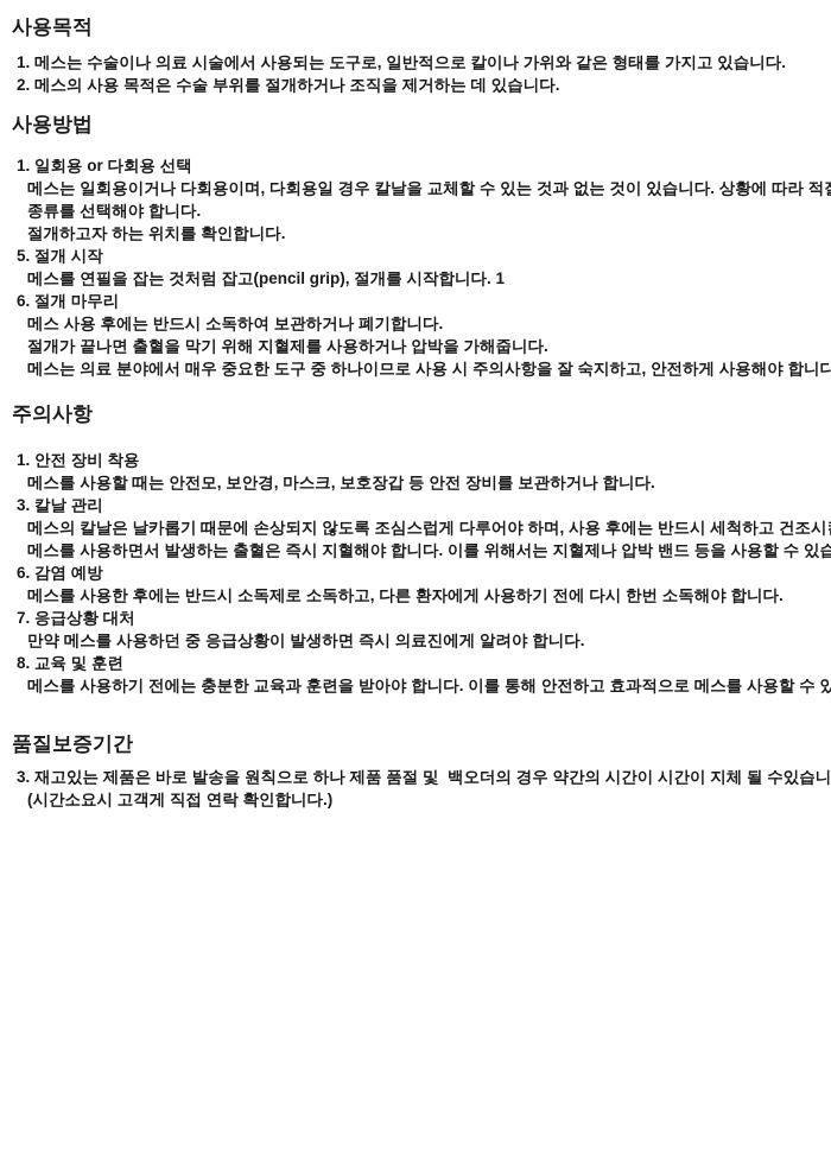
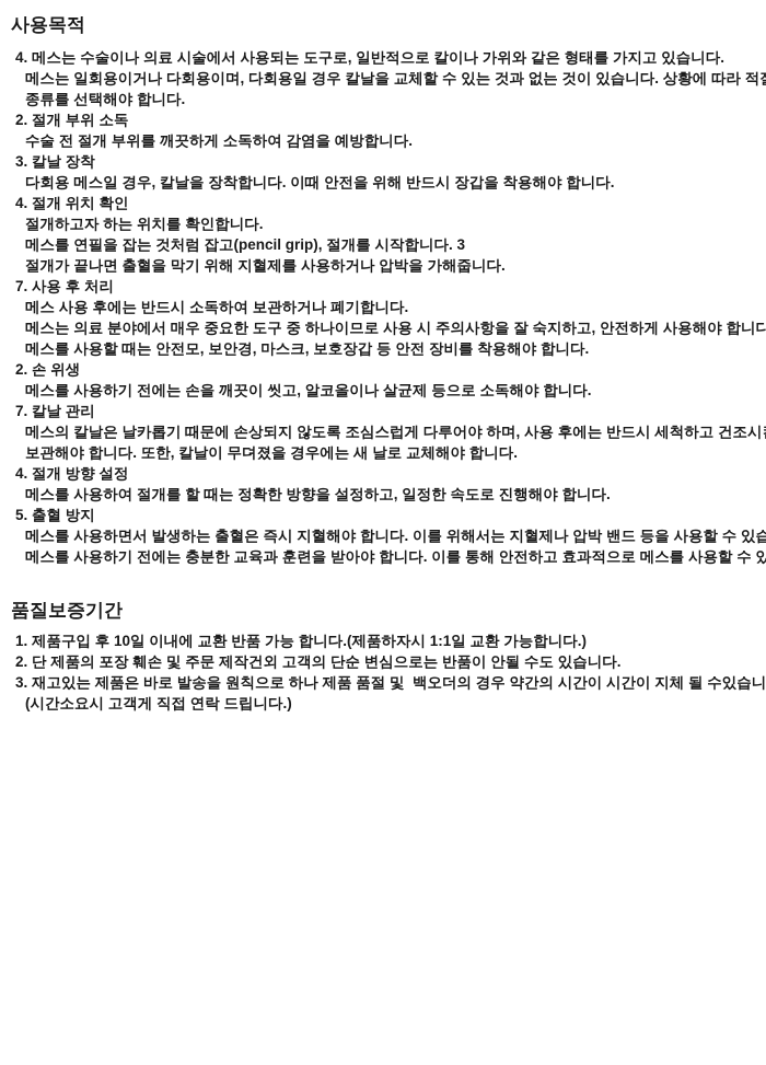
  사용목적
- 1. 메스는 수술이나 의료 시술에서 사용되는 도구로, 일반적으로 칼이나 가위와 같은 형태를 가지고 있습니다.
+ 4. 메스는 수술이나 의료 시술에서 사용되는 도구로, 일반적으로 칼이나 가위와 같은 형태를 가지고 있습니다.
- 2. 메스의 사용 목적은 수술 부위를 절개하거나 조직을 제거하는 데 있습니다.
- 사용방법
- 1. 일회용 or 다회용 선택
  메스는 일회용이거나 다회용이며, 다회용일 경우 칼날을 교체할 수 있는 것과 없는 것이 있습니다. 상황에 따라 적
  종류를 선택해야 합니다.
+ 2. 절개 부위 소독
+ 수술 전 절개 부위를 깨끗하게 소독하여 감염을 예방합니다.
+ 3. 칼날 장착
+ 다회용 메스일 경우, 칼날을 장착합니다. 이때 안전을 위해 반드시 장갑을 착용해야 합니다.
+ 4. 절개 위치 확인
  절개하고자 하는 위치를 확인합니다.
- 5. 절개 시작
- 메스를 연필을 잡는 것처럼 잡고(pencil grip), 절개를 시작합니다. 1
+ 메스를 연필을 잡는 것처럼 잡고(pencil grip), 절개를 시작합니다. 3
- 6. 절개 마무리
- 메스 사용 후에는 반드시 소독하여 보관하거나 폐기합니다.
+ 절개가 끝나면 출혈을 막기 위해 지혈제를 사용하거나 압박을 가해줍니다.
+ 7. 사용 후 처리
- 절개가 끝나면 출혈을 막기 위해 지혈제를 사용하거나 압박을 가해줍니다.
+ 메스 사용 후에는 반드시 소독하여 보관하거나 폐기합니다.
  메스는 의료 분야에서 매우 중요한 도구 중 하나이므로 사용 시 주의사항을 잘 숙지하고, 안전하게 사용해야 합니다
- 주의사항
- 1. 안전 장비 착용
- 메스를 사용할 때는 안전모, 보안경, 마스크, 보호장갑 등 안전 장비를 보관하거나 합니다.
+ 메스를 사용할 때는 안전모, 보안경, 마스크, 보호장갑 등 안전 장비를 착용해야 합니다.
+ 2. 손 위생
+ 메스를 사용하기 전에는 손을 깨끗이 씻고, 알코올이나 살균제 등으로 소독해야 합니다.
- 3. 칼날 관리
+ 7. 칼날 관리
  메스의 칼날은 날카롭기 때문에 손상되지 않도록 조심스럽게 다루어야 하며, 사용 후에는 반드시 세척하고 건조시
+ 보관해야 합니다. 또한, 칼날이 무뎌졌을 경우에는 새 날로 교체해야 합니다.
+ 4. 절개 방향 설정
+ 메스를 사용하여 절개를 할 때는 정확한 방향을 설정하고, 일정한 속도로 진행해야 합니다.
+ 5. 출혈 방지
  메스를 사용하면서 발생하는 출혈은 즉시 지혈해야 합니다. 이를 위해서는 지혈제나 압박 밴드 등을 사용할 수 있습
- 6. 감염 예방
- 메스를 사용한 후에는 반드시 소독제로 소독하고, 다른 환자에게 사용하기 전에 다시 한번 소독해야 합니다.
- 7. 응급상황 대처
- 만약 메스를 사용하던 중 응급상황이 발생하면 즉시 의료진에게 알려야 합니다.
- 8. 교육 및 훈련
  메스를 사용하기 전에는 충분한 교육과 훈련을 받아야 합니다. 이를 통해 안전하고 효과적으로 메스를 사용할 수 있
  품질보증기간
+ 1. 제품구입 후 10일 이내에 교환 반품 가능 합니다.(제품하자시 1:1일 교환 가능합니다.)
+ 2. 단 제품의 포장 훼손 및 주문 제작건외 고객의 단순 변심으로는 반품이 안될 수도 있습니다.
  3. 재고있는 제품은 바로 발송을 원칙으로 하나 제품 품절 및 백오더의 경우 약간의 시간이 시간이 지체 될 수있습니
- (시간소요시 고객게 직접 연락 확인합니다.)
+ (시간소요시 고객게 직접 연락 드립니다.)
